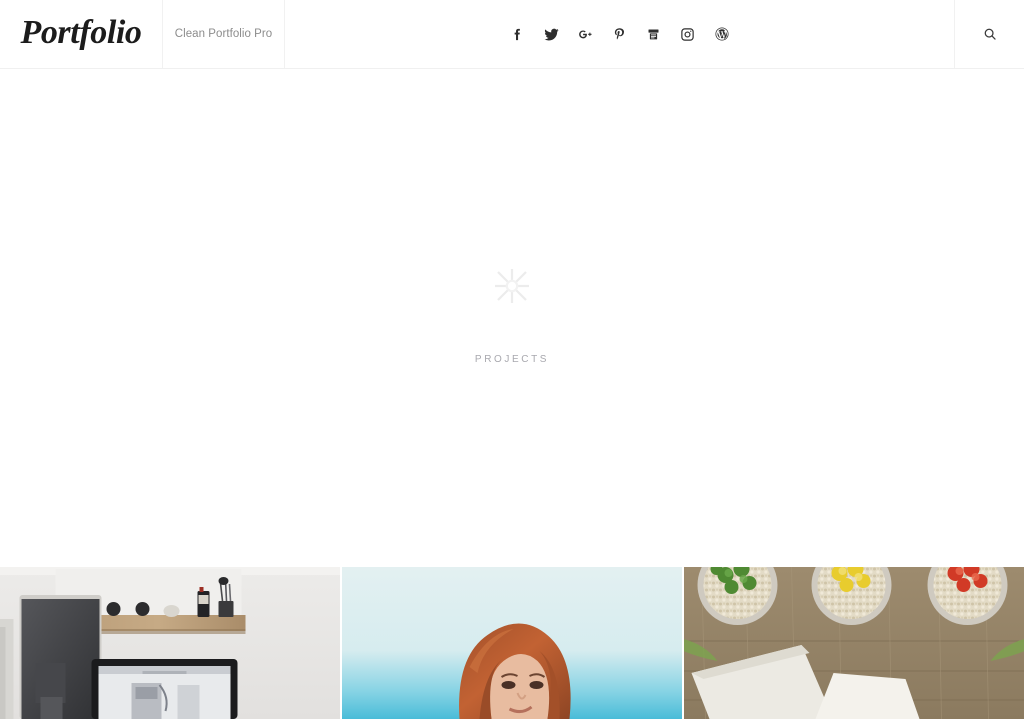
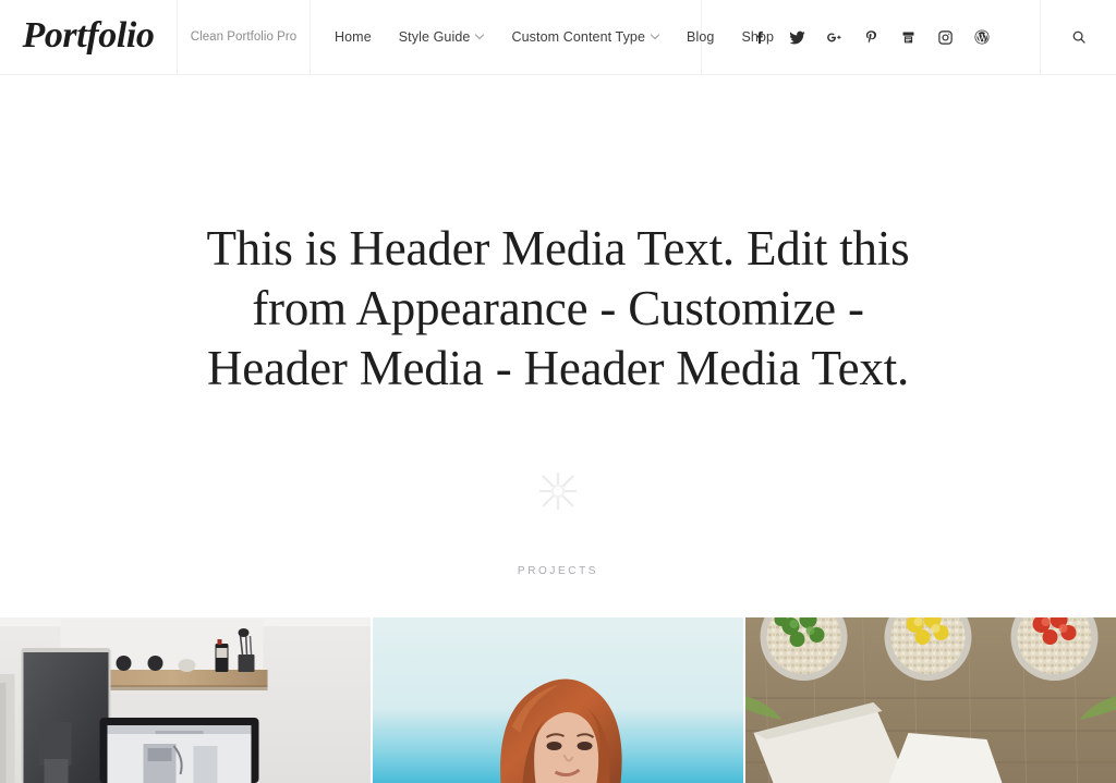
  Portfolio
  Clean Portfolio Pro
+ Home
+ Style Guide
+ Custom Content Type
+ Blog
+ Shop
+ This is Header Media Text. Edit this from Appearance - Customize - Header Media - Header Media Text.
  PROJECTS
